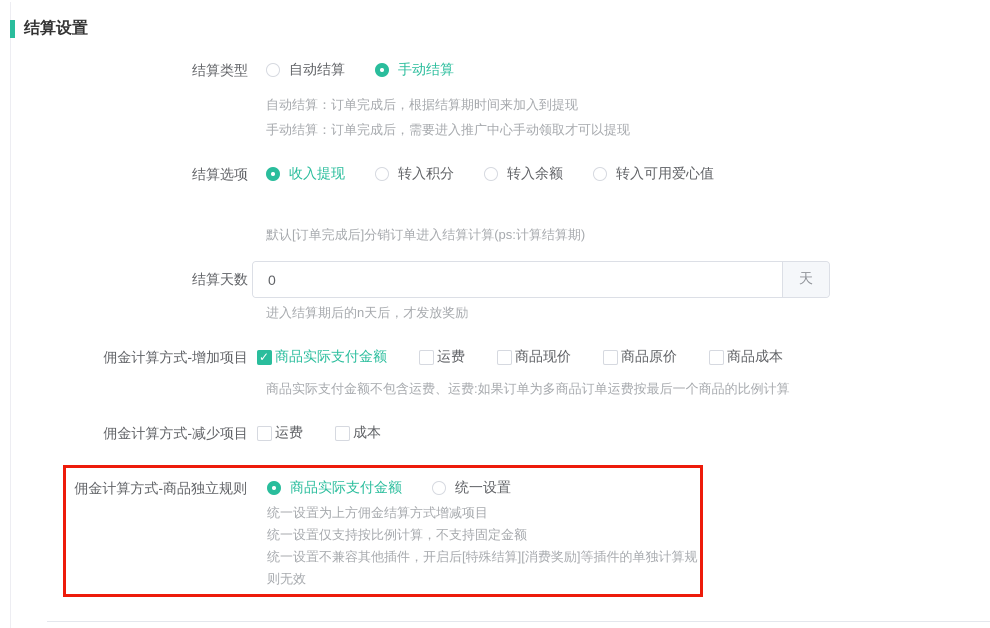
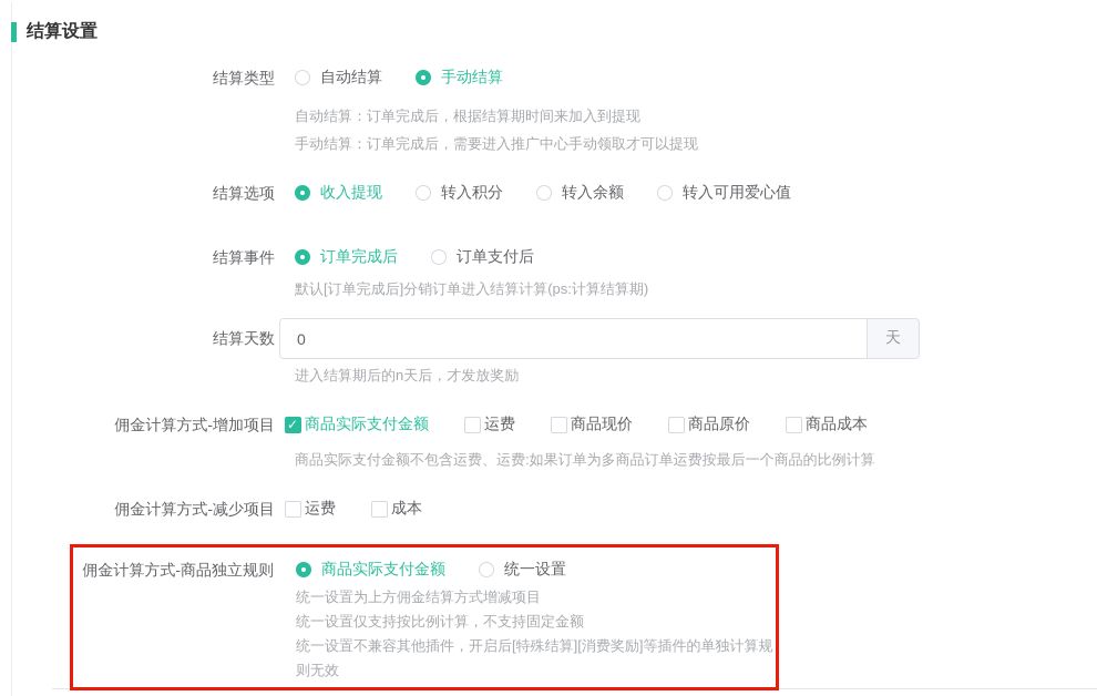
  结算设置
  结算类型
  自动结算
  手动结算
  自动结算：订单完成后，根据结算期时间来加入到提现
  手动结算：订单完成后，需要进入推广中心手动领取才可以提现
  结算选项
  收入提现
  转入积分
  转入余额
  转入可用爱心值
+ 结算事件
+ 订单完成后
+ 订单支付后
  默认[订单完成后]分销订单进入结算计算(ps:计算结算期)
  结算天数
  0
  天
  进入结算期后的n天后，才发放奖励
  佣金计算方式-增加项目
  商品实际支付金额
  运费
  商品现价
  商品原价
  商品成本
  商品实际支付金额不包含运费、运费:如果订单为多商品订单运费按最后一个商品的比例计算
  佣金计算方式-减少项目
  运费
  成本
  佣金计算方式-商品独立规则
  商品实际支付金额
  统一设置
  统一设置为上方佣金结算方式增减项目
  统一设置仅支持按比例计算，不支持固定金额
  统一设置不兼容其他插件，开启后[特殊结算][消费奖励]等插件的单独计算规则无效
